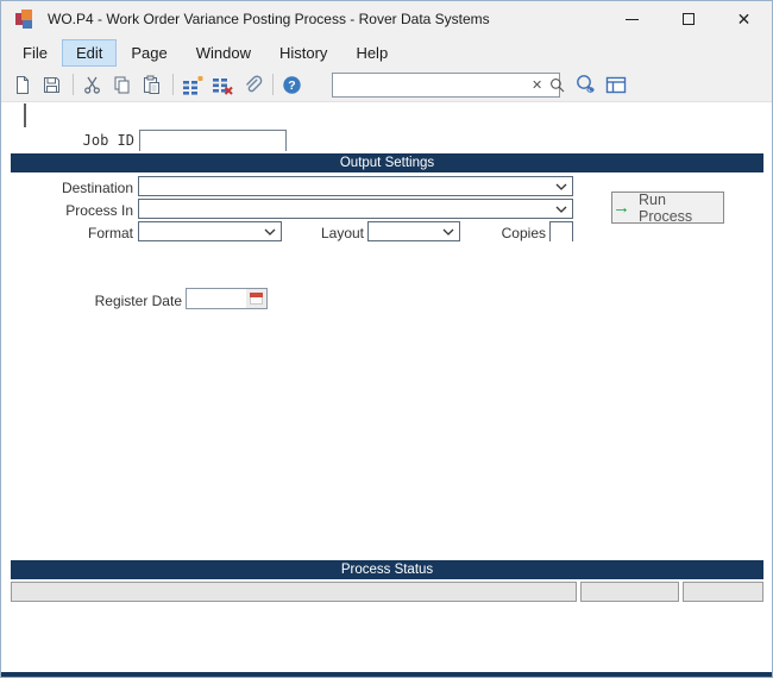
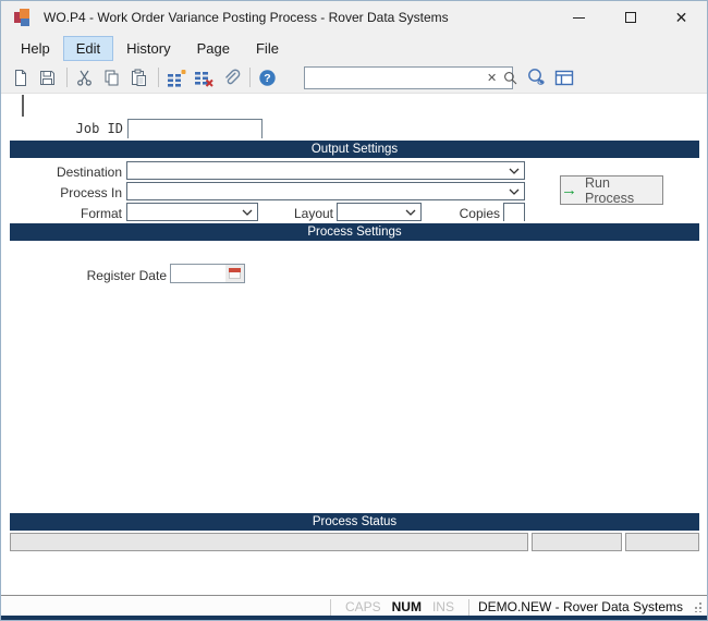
  WO.P4 - Work Order Variance Posting Process - Rover Data Systems
  ✕
- File
+ Help
  Edit
- Page
+ History
- Window
- History
+ Page
- Help
+ File
  ?
  ✕
  Job ID
  Output Settings
  Destination
  Process In
  Format
  Layout
  Copies
  →
  Run Process
+ Process Settings
  Register Date
  Process Status
+ CAPS
+ NUM
+ INS
+ DEMO.NEW - Rover Data Systems
